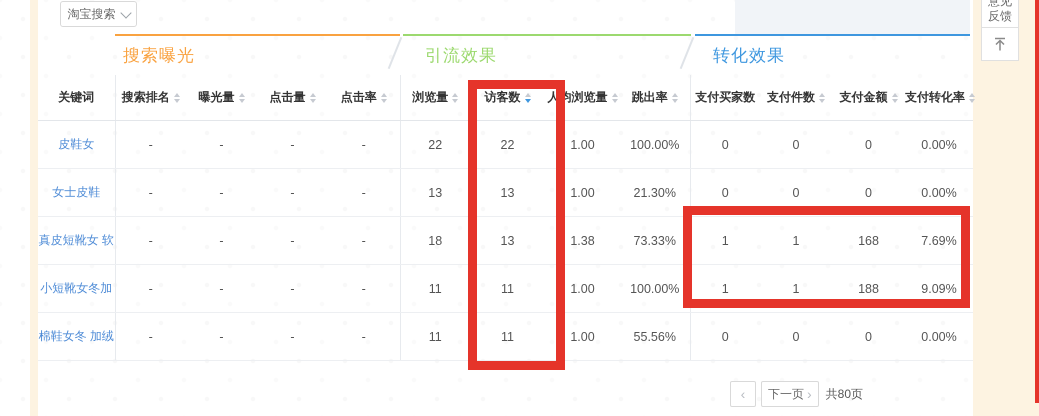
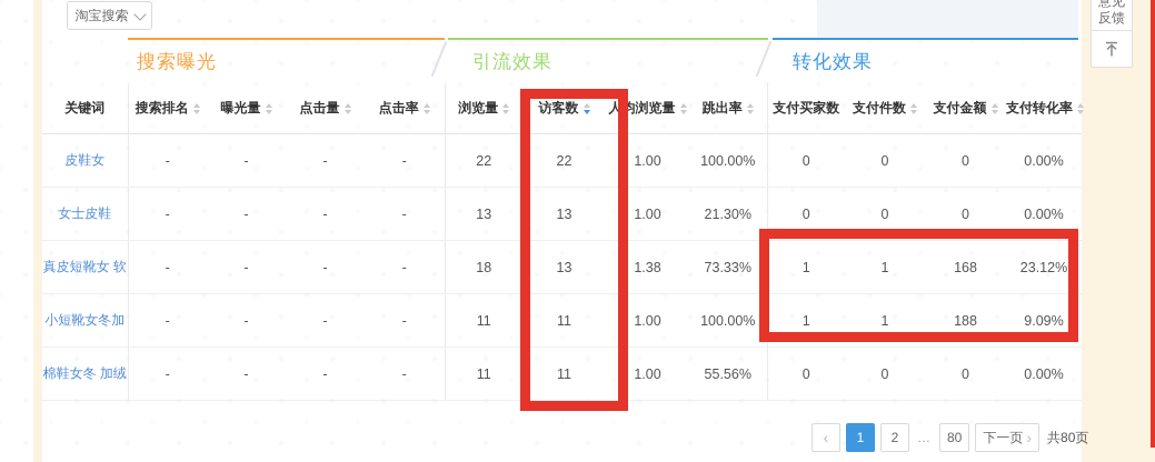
  淘宝搜索
  搜索曝光
  引流效果
  转化效果
  关键词	搜索排名	曝光量	点击量	点击率	浏览量	访客数	人均浏览量	跳出率	支付买家数	支付件数	支付金额	支付转化率
  皮鞋女	-	-	-	-	22	22	1.00	100.00%	0	0	0	0.00%
  女士皮鞋	-	-	-	-	13	13	1.00	21.30%	0	0	0	0.00%
- 真皮短靴女 软	-	-	-	-	18	13	1.38	73.33%	1	1	168	7.69%
+ 真皮短靴女 软	-	-	-	-	18	13	1.38	73.33%	1	1	168	23.12%
  小短靴女冬加	-	-	-	-	11	11	1.00	100.00%	1	1	188	9.09%
  棉鞋女冬 加绒	-	-	-	-	11	11	1.00	55.56%	0	0	0	0.00%
  ‹
+ 1
+ 2
+ …
+ 80
  下一页
  ›
  共80页
  意见
  反馈
